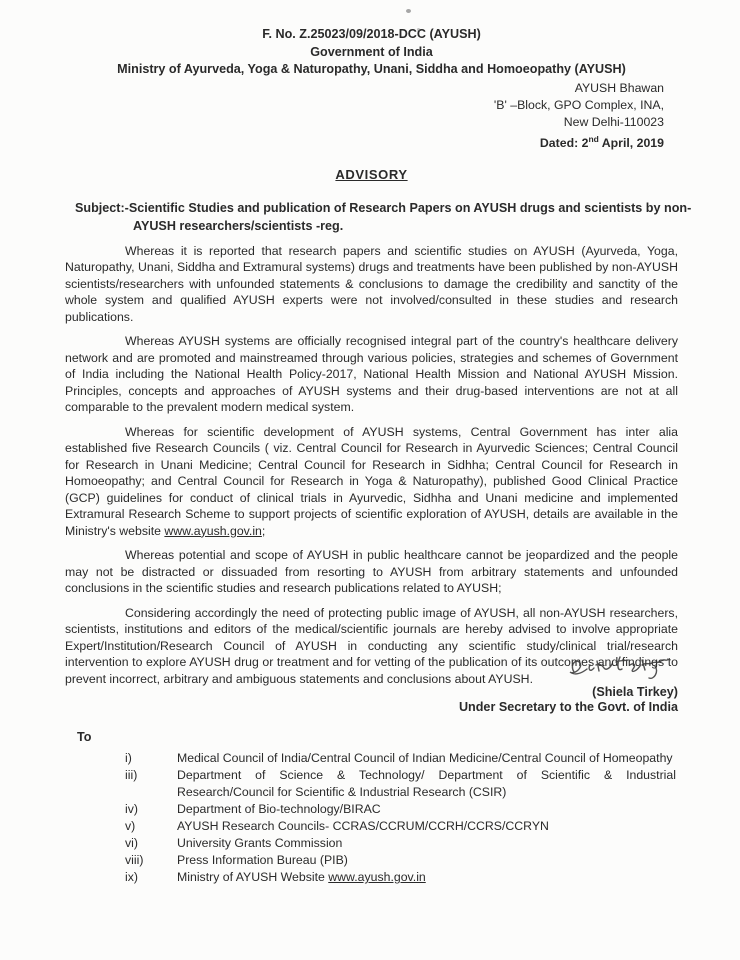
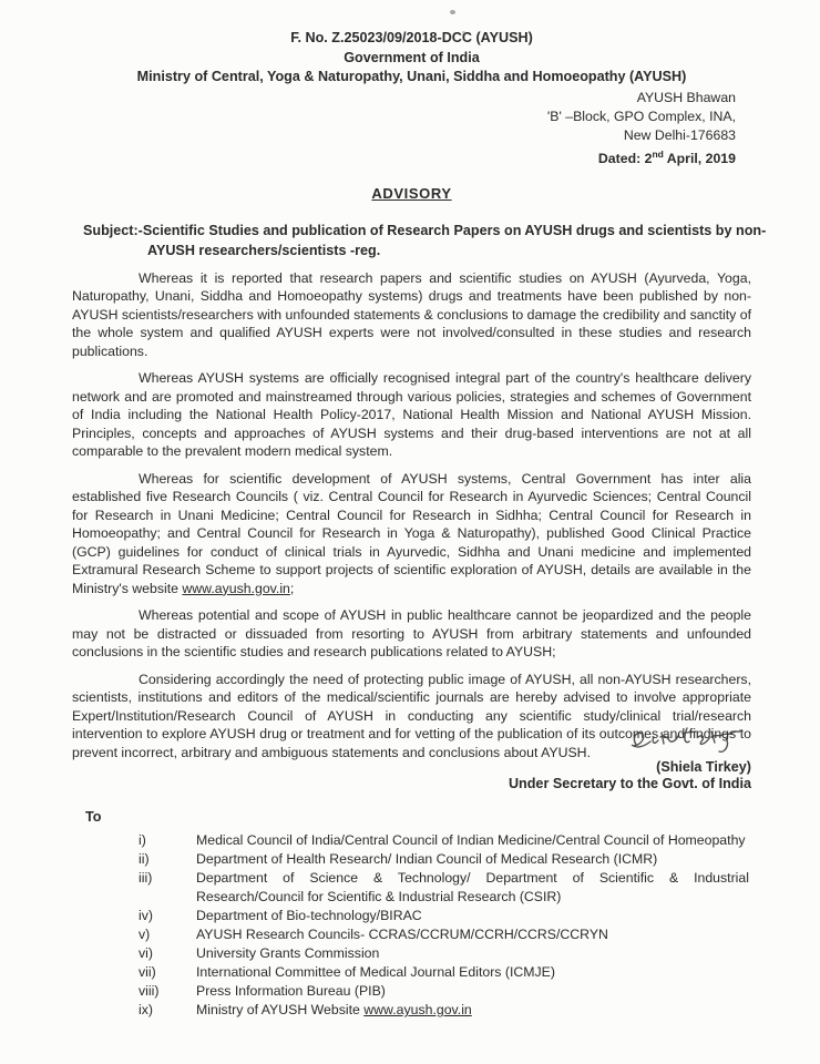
  F. No. Z.25023/09/2018-DCC (AYUSH)
  Government of India
- Ministry of Ayurveda, Yoga & Naturopathy, Unani, Siddha and Homoeopathy (AYUSH)
+ Ministry of Central, Yoga & Naturopathy, Unani, Siddha and Homoeopathy (AYUSH)
  AYUSH Bhawan
  'B' –Block, GPO Complex, INA,
- New Delhi-110023
+ New Delhi-176683
  Dated: 2nd April, 2019
  ADVISORY
  Subject:-Scientific Studies and publication of Research Papers on AYUSH drugs and scientists by non-
  AYUSH researchers/scientists -reg.
- Whereas it is reported that research papers and scientific studies on AYUSH (Ayurveda, Yoga, Naturopathy, Unani, Siddha and Extramural systems) drugs and treatments have been published by non-AYUSH scientists/researchers with unfounded statements & conclusions to damage the credibility and sanctity of the whole system and qualified AYUSH experts were not involved/consulted in these studies and research publications.
+ Whereas it is reported that research papers and scientific studies on AYUSH (Ayurveda, Yoga, Naturopathy, Unani, Siddha and Homoeopathy systems) drugs and treatments have been published by non-AYUSH scientists/researchers with unfounded statements & conclusions to damage the credibility and sanctity of the whole system and qualified AYUSH experts were not involved/consulted in these studies and research publications.
  Whereas AYUSH systems are officially recognised integral part of the country's healthcare delivery network and are promoted and mainstreamed through various policies, strategies and schemes of Government of India including the National Health Policy-2017, National Health Mission and National AYUSH Mission. Principles, concepts and approaches of AYUSH systems and their drug-based interventions are not at all comparable to the prevalent modern medical system.
  Whereas for scientific development of AYUSH systems, Central Government has inter alia established five Research Councils ( viz. Central Council for Research in Ayurvedic Sciences; Central Council for Research in Unani Medicine; Central Council for Research in Sidhha; Central Council for Research in Homoeopathy; and Central Council for Research in Yoga & Naturopathy), published Good Clinical Practice (GCP) guidelines for conduct of clinical trials in Ayurvedic, Sidhha and Unani medicine and implemented Extramural Research Scheme to support projects of scientific exploration of AYUSH, details are available in the Ministry's website www.ayush.gov.in;
  Whereas potential and scope of AYUSH in public healthcare cannot be jeopardized and the people may not be distracted or dissuaded from resorting to AYUSH from arbitrary statements and unfounded conclusions in the scientific studies and research publications related to AYUSH;
  Considering accordingly the need of protecting public image of AYUSH, all non-AYUSH researchers, scientists, institutions and editors of the medical/scientific journals are hereby advised to involve appropriate Expert/Institution/Research Council of AYUSH in conducting any scientific study/clinical trial/research intervention to explore AYUSH drug or treatment and for vetting of the publication of its outcomes and findings to prevent incorrect, arbitrary and ambiguous statements and conclusions about AYUSH.
  (Shiela Tirkey)
  Under Secretary to the Govt. of India
  To
  i)
  Medical Council of India/Central Council of Indian Medicine/Central Council of Homeopathy
+ ii)
+ Department of Health Research/ Indian Council of Medical Research (ICMR)
  iii)
  Department of Science & Technology/ Department of Scientific & Industrial Research/Council for Scientific & Industrial Research (CSIR)
  iv)
  Department of Bio-technology/BIRAC
  v)
  AYUSH Research Councils- CCRAS/CCRUM/CCRH/CCRS/CCRYN
  vi)
  University Grants Commission
+ vii)
+ International Committee of Medical Journal Editors (ICMJE)
  viii)
  Press Information Bureau (PIB)
  ix)
  Ministry of AYUSH Website www.ayush.gov.in
